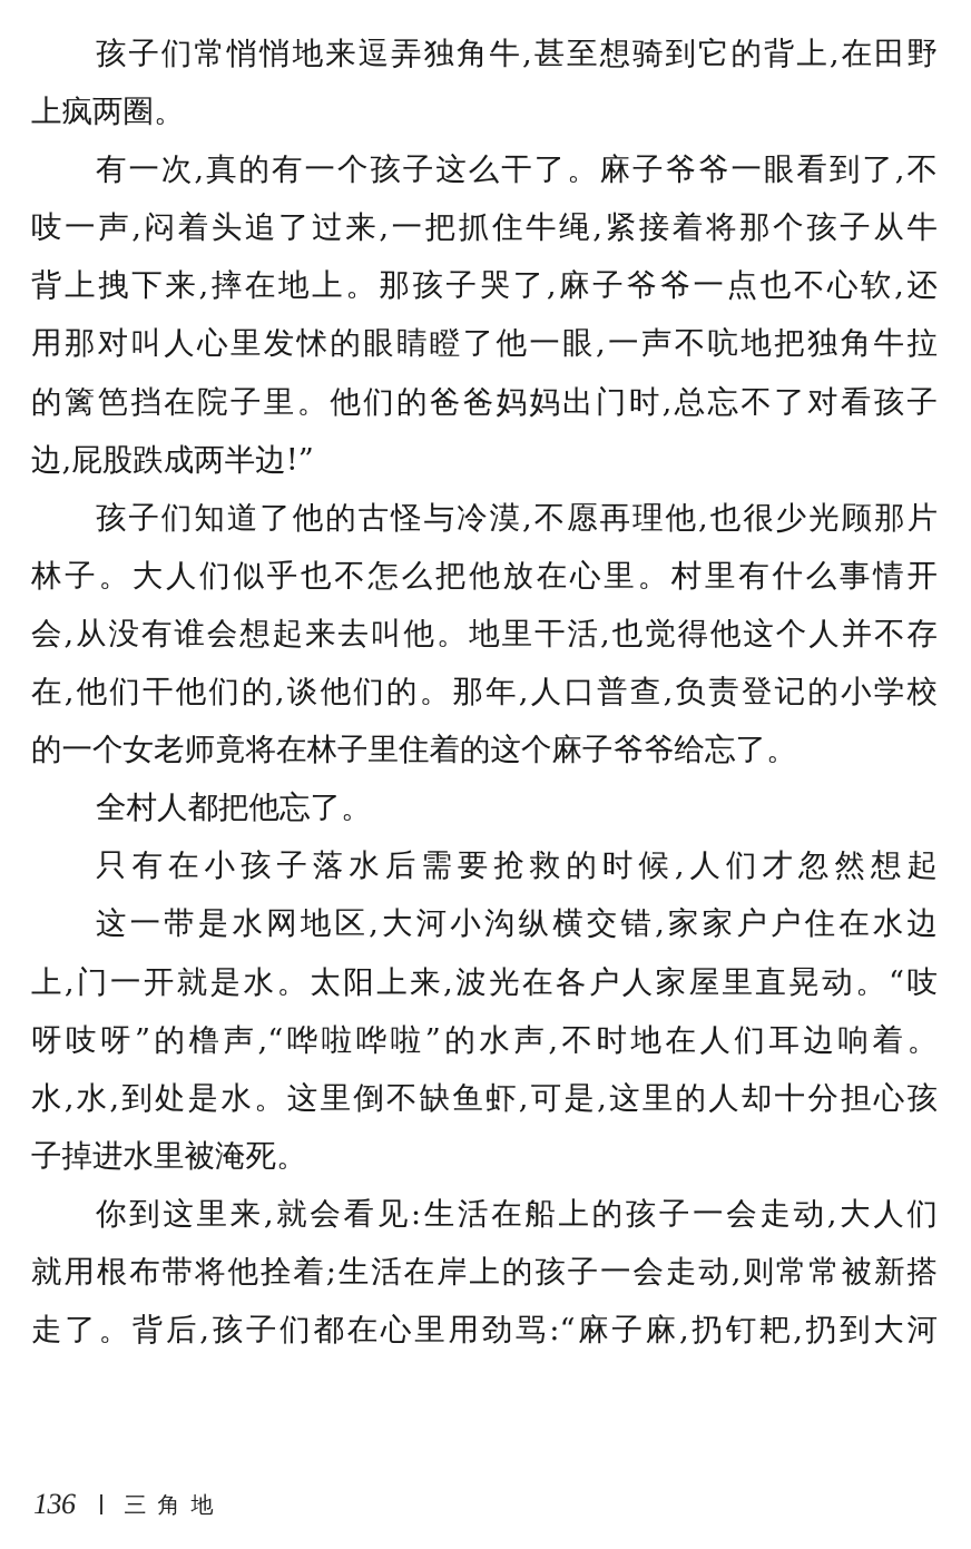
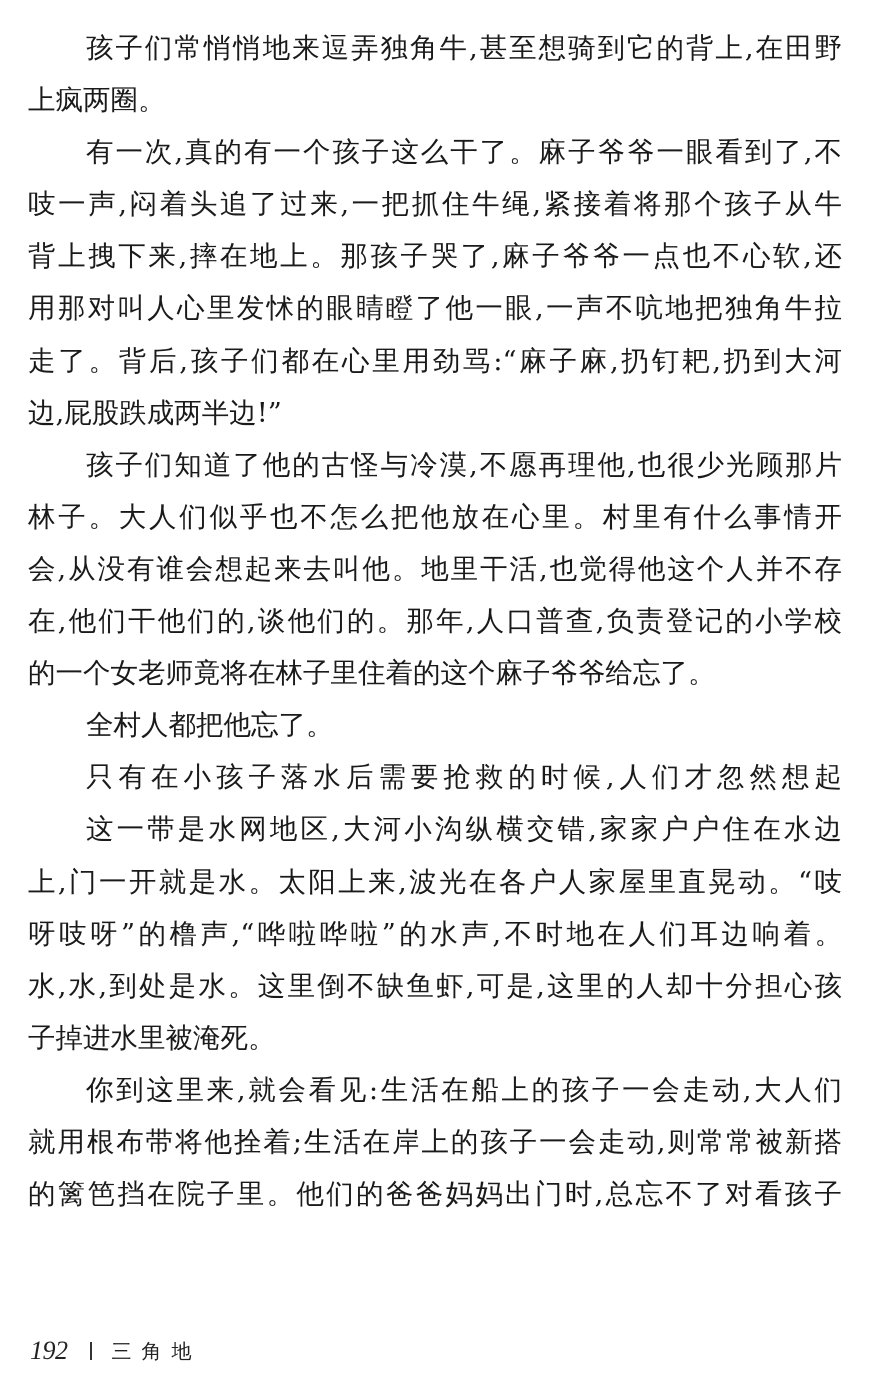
  孩子们常悄悄地来逗弄独角牛,甚至想骑到它的背上,在田野
  上疯两圈。
  有一次,真的有一个孩子这么干了。麻子爷爷一眼看到了,不
  吱一声,闷着头追了过来,一把抓住牛绳,紧接着将那个孩子从牛
  背上拽下来,摔在地上。那孩子哭了,麻子爷爷一点也不心软,还
  用那对叫人心里发怵的眼睛瞪了他一眼,一声不吭地把独角牛拉
- 的篱笆挡在院子里。他们的爸爸妈妈出门时,总忘不了对看孩子
+ 走了。背后,孩子们都在心里用劲骂:“麻子麻,扔钉耙,扔到大河
  边,屁股跌成两半边!”
  孩子们知道了他的古怪与冷漠,不愿再理他,也很少光顾那片
  林子。大人们似乎也不怎么把他放在心里。村里有什么事情开
  会,从没有谁会想起来去叫他。地里干活,也觉得他这个人并不存
  在,他们干他们的,谈他们的。那年,人口普查,负责登记的小学校
  的一个女老师竟将在林子里住着的这个麻子爷爷给忘了。
  全村人都把他忘了。
  只有在小孩子落水后需要抢救的时候,人们才忽然想起
  这一带是水网地区,大河小沟纵横交错,家家户户住在水边
  上,门一开就是水。太阳上来,波光在各户人家屋里直晃动。“吱
  呀吱呀”的橹声,“哗啦哗啦”的水声,不时地在人们耳边响着。
  水,水,到处是水。这里倒不缺鱼虾,可是,这里的人却十分担心孩
  子掉进水里被淹死。
  你到这里来,就会看见:生活在船上的孩子一会走动,大人们
  就用根布带将他拴着;生活在岸上的孩子一会走动,则常常被新搭
- 走了。背后,孩子们都在心里用劲骂:“麻子麻,扔钉耙,扔到大河
+ 的篱笆挡在院子里。他们的爸爸妈妈出门时,总忘不了对看孩子
- 136
+ 192
  三角地
